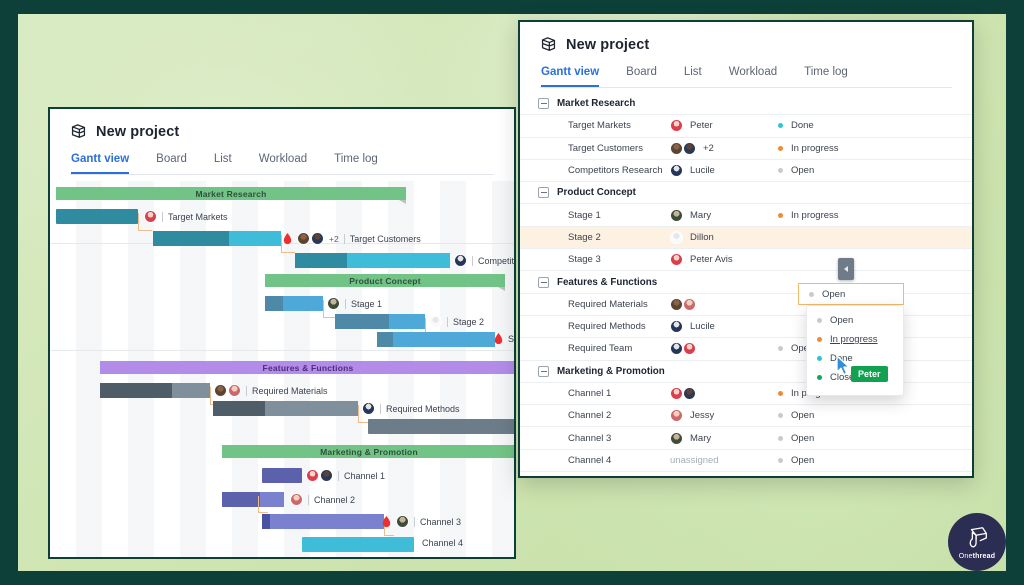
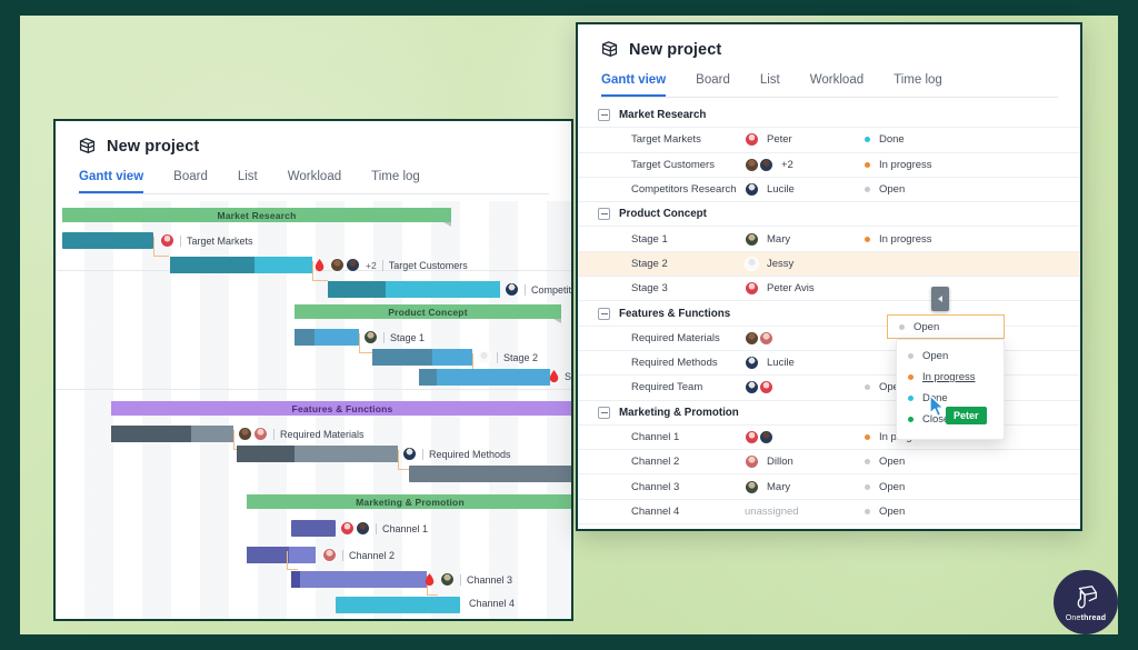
  New project
  Gantt view
  Board
  List
  Workload
  Time log
  Market Research
  Target Markets
  +2
  Target Customers
  Product Concept
  Stage 1
  Stage 2
  Features & Functions
  Required Materials
  Required Methods
  Marketing & Promotion
  Channel 1
  Channel 2
  Channel 3
  Channel 4
  New project
  Gantt view
  Board
  List
  Workload
  Time log
  Market Research
  Target Markets
  Peter
  Done
  Target Customers
  +2
  In progress
  Competitors Research
  Lucile
  Open
  Product Concept
  Stage 1
  Mary
  In progress
  Stage 2
- Dillon
+ Jessy
  Stage 3
  Peter Avis
  Features & Functions
  Required Materials
  Required Methods
  Lucile
  Required Team
  Marketing & Promotion
  Channel 1
  Channel 2
- Jessy
+ Dillon
  Open
  Channel 3
  Mary
  Open
  Channel 4
  unassigned
  Open
  Open
  Open
  In progress
  Dne
  Peter
